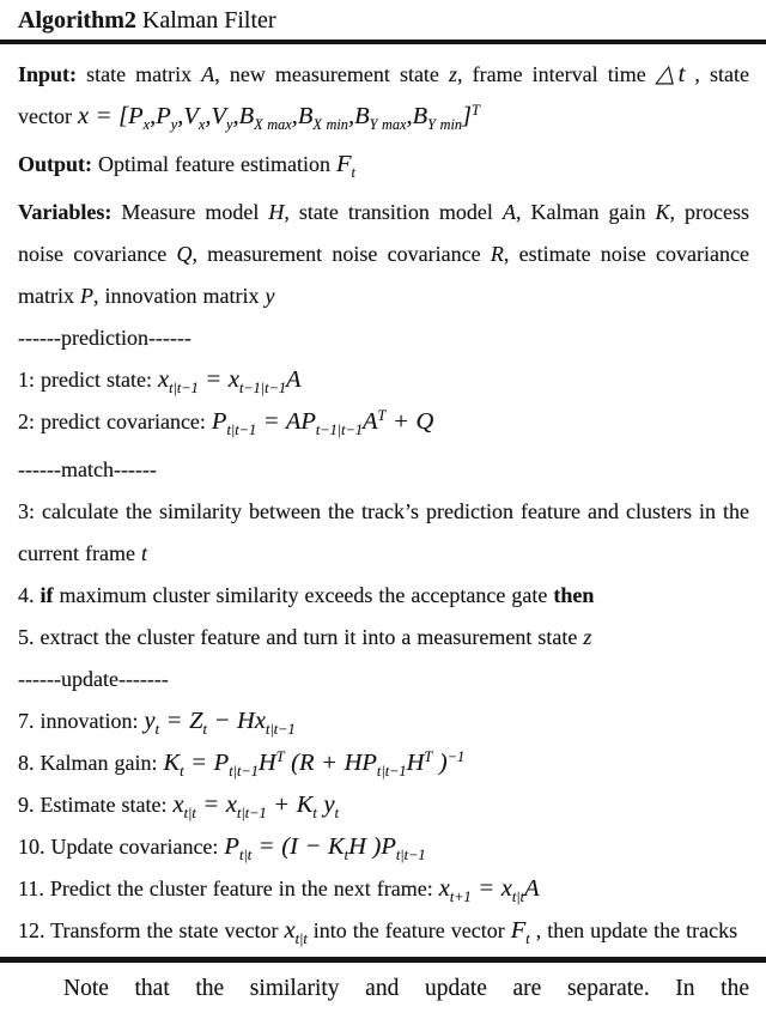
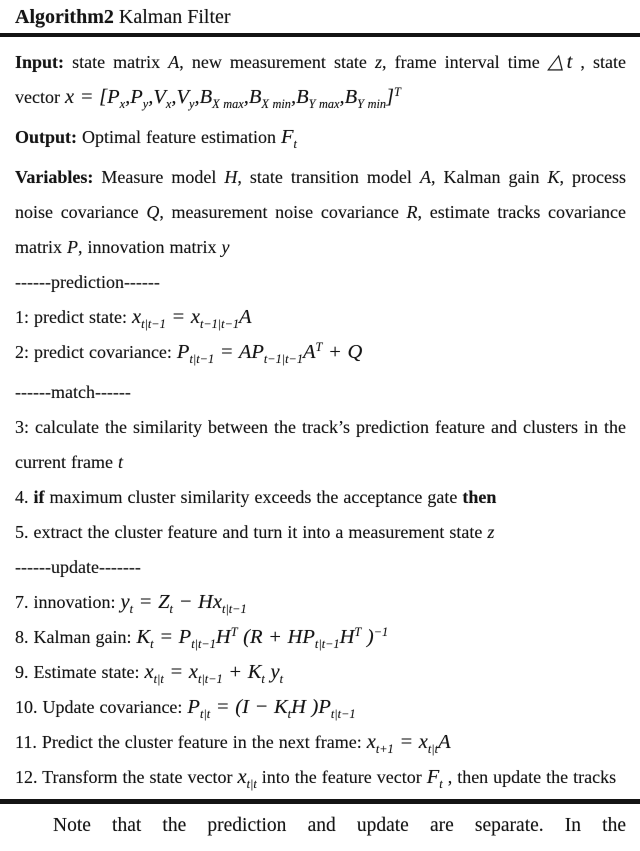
  Algorithm2 Kalman Filter
  Input: state matrix A, new measurement state z, frame interval time △t , state vector x = [Px,Py,Vx,Vy,BX max,BX min,BY max,BY min]T
  Output: Optimal feature estimation Ft
- Variables: Measure model H, state transition model A, Kalman gain K, process noise covariance Q, measurement noise covariance R, estimate noise covariance matrix P, innovation matrix y
+ Variables: Measure model H, state transition model A, Kalman gain K, process noise covariance Q, measurement noise covariance R, estimate tracks covariance matrix P, innovation matrix y
  ------prediction------
  1: predict state: xt|t−1 = xt−1|t−1A
  2: predict covariance: Pt|t−1 = APt−1|t−1AT + Q
  ------match------
  3: calculate the similarity between the track’s prediction feature and clusters in the current frame t
  4. if maximum cluster similarity exceeds the acceptance gate then
  5. extract the cluster feature and turn it into a measurement state z
  ------update-------
  7. innovation: yt = Zt − Hxt|t−1
  8. Kalman gain: Kt = Pt|t−1HT (R + HPt|t−1HT )−1
  9. Estimate state: xt|t = xt|t−1 + Kt yt
  10. Update covariance: Pt|t = (I − KtH )Pt|t−1
  11. Predict the cluster feature in the next frame: xt+1 = xt|tA
  12. Transform the state vector xt|t into the feature vector Ft , then update the tracks
- Note that the similarity and update are separate. In the
+ Note that the prediction and update are separate. In the
